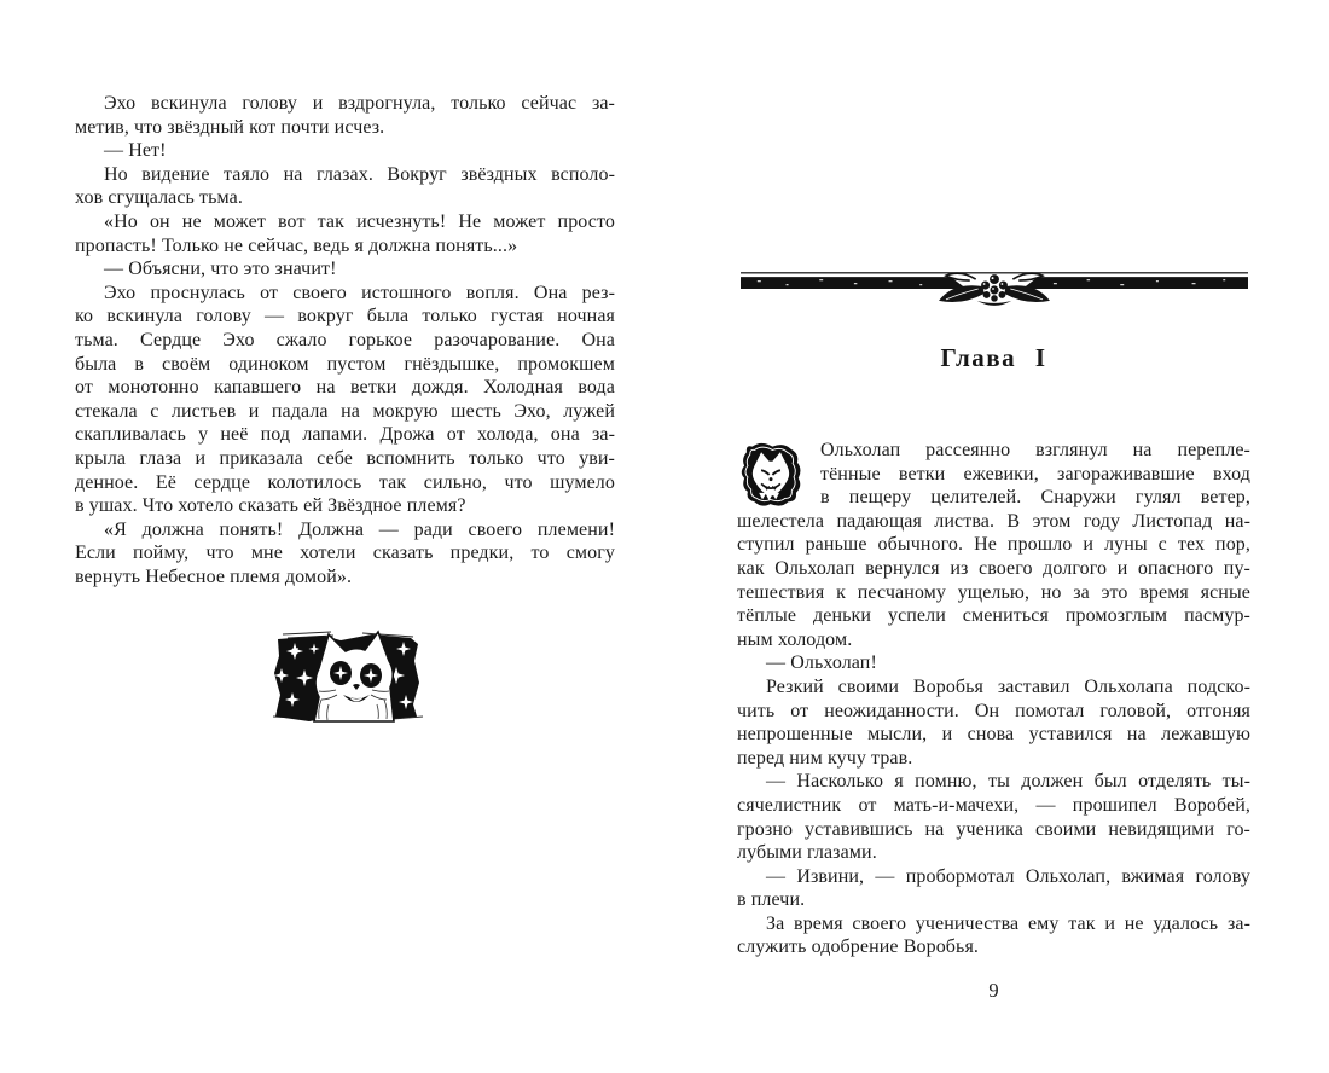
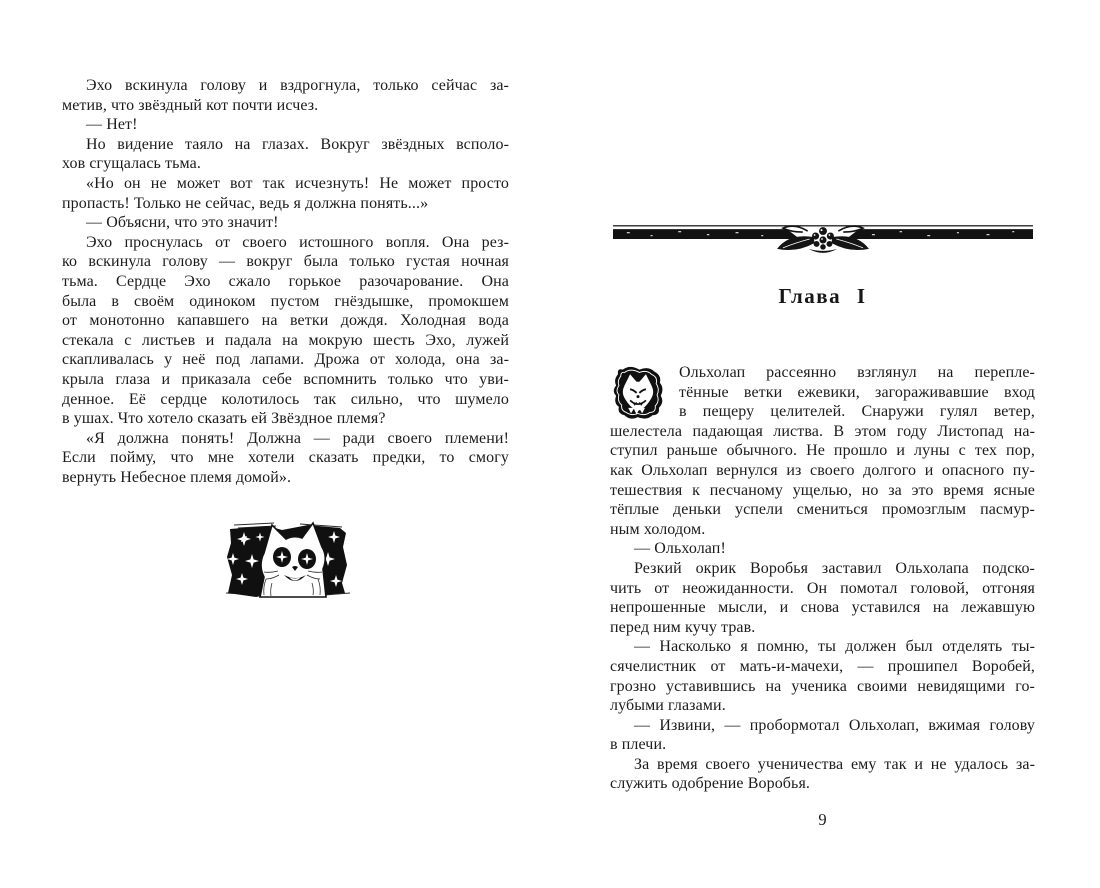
  Эхо вскинула голову и вздрогнула, только сейчас за-
  метив, что звёздный кот почти исчез.
  — Нет!
  Но видение таяло на глазах. Вокруг звёздных всполо-
  хов сгущалась тьма.
  «Но он не может вот так исчезнуть! Не может просто
  пропасть! Только не сейчас, ведь я должна понять...»
  — Объясни, что это значит!
  Эхо проснулась от своего истошного вопля. Она рез-
  ко вскинула голову — вокруг была только густая ночная
  тьма. Сердце Эхо сжало горькое разочарование. Она
  была в своём одиноком пустом гнёздышке, промокшем
  от монотонно капавшего на ветки дождя. Холодная вода
  стекала с листьев и падала на мокрую шесть Эхо, лужей
  скапливалась у неё под лапами. Дрожа от холода, она за-
  крыла глаза и приказала себе вспомнить только что уви-
  денное. Её сердце колотилось так сильно, что шумело
  в ушах. Что хотело сказать ей Звёздное племя?
  «Я должна понять! Должна — ради своего племени!
  Если пойму, что мне хотели сказать предки, то смогу
  вернуть Небесное племя домой».
  Глава I
  Ольхолап рассеянно взглянул на перепле-
  тённые ветки ежевики, загораживавшие вход
  в пещеру целителей. Снаружи гулял ветер,
  шелестела падающая листва. В этом году Листопад на-
  ступил раньше обычного. Не прошло и луны с тех пор,
  как Ольхолап вернулся из своего долгого и опасного пу-
  тешествия к песчаному ущелью, но за это время ясные
  тёплые деньки успели смениться промозглым пасмур-
  ным холодом.
  — Ольхолап!
- Резкий своими Воробья заставил Ольхолапа подско-
+ Резкий окрик Воробья заставил Ольхолапа подско-
  чить от неожиданности. Он помотал головой, отгоняя
  непрошенные мысли, и снова уставился на лежавшую
  перед ним кучу трав.
  — Насколько я помню, ты должен был отделять ты-
  сячелистник от мать-и-мачехи, — прошипел Воробей,
  грозно уставившись на ученика своими невидящими го-
  лубыми глазами.
  — Извини, — пробормотал Ольхолап, вжимая голову
  в плечи.
  За время своего ученичества ему так и не удалось за-
  служить одобрение Воробья.
  9
